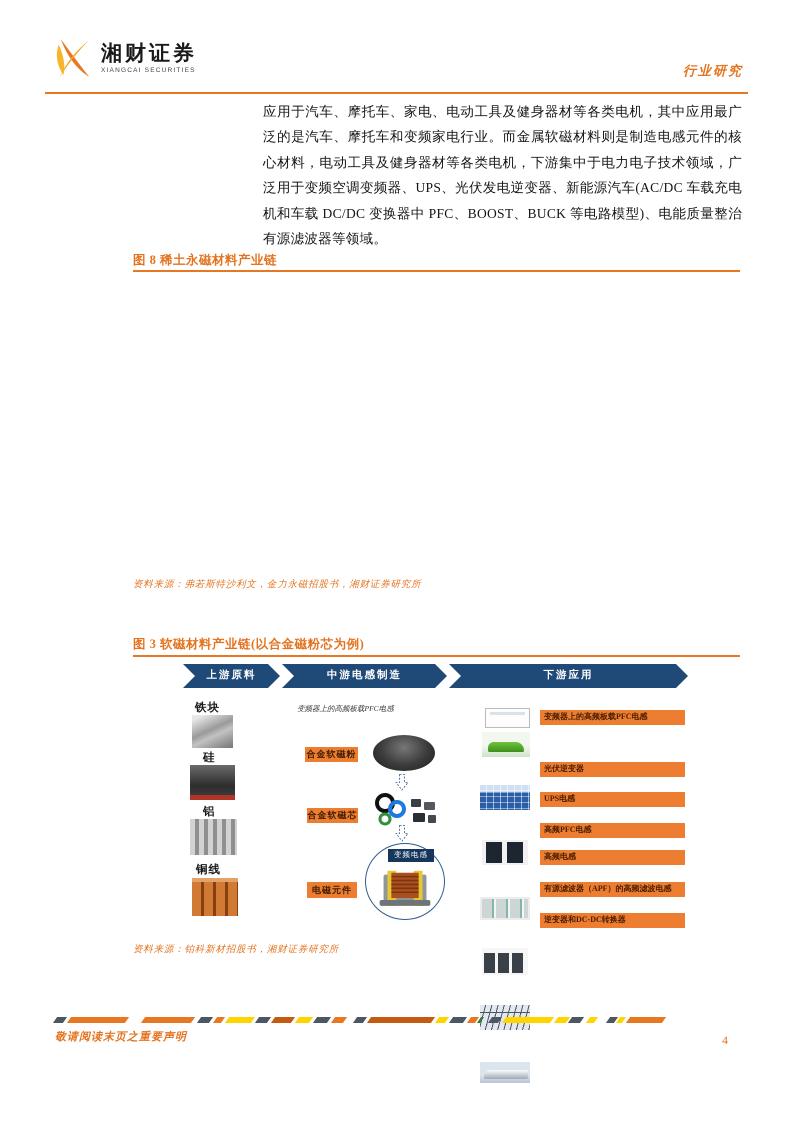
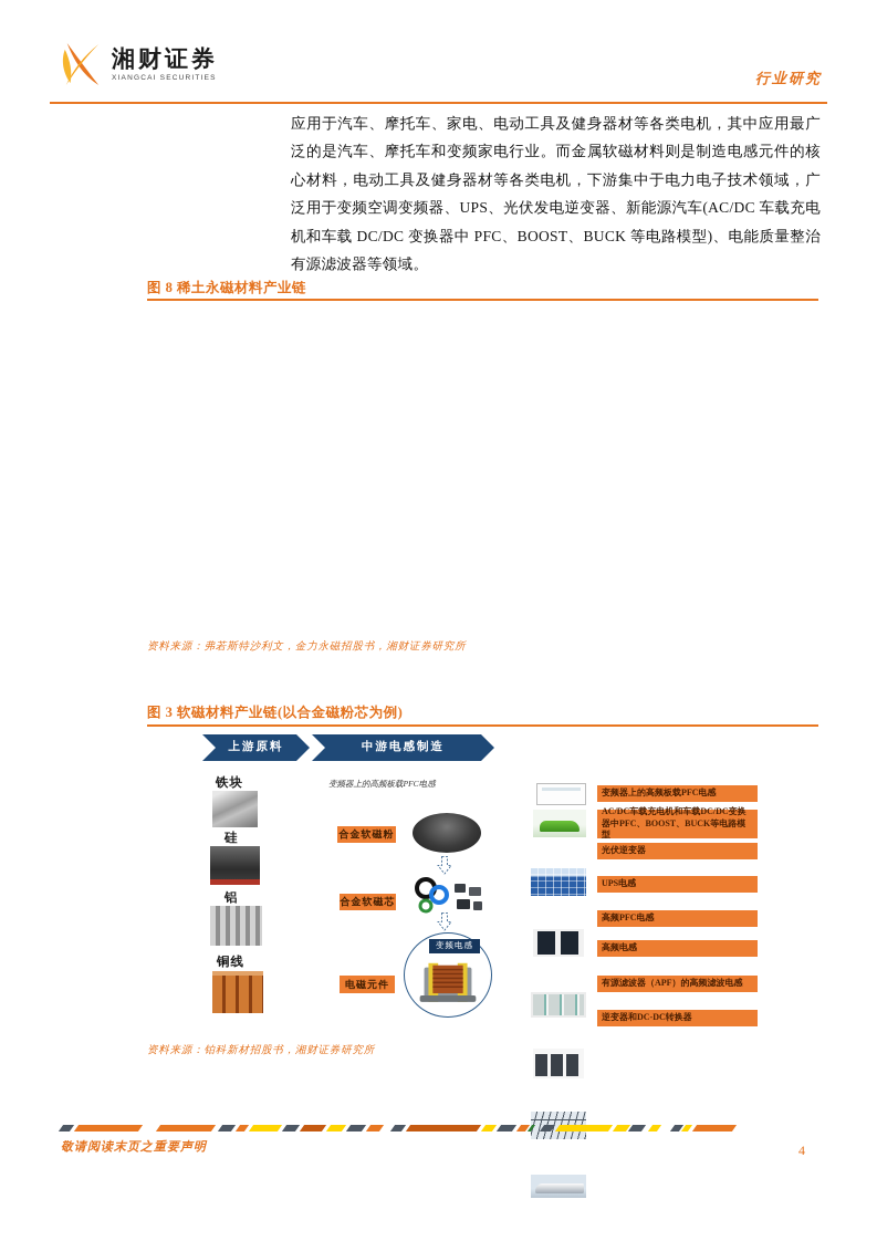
  湘财证券
  行业研究
  应用于汽车、摩托车、家电、电动工具及健身器材等各类电机，其中应用最广泛的是汽车、摩托车和变频家电行业。而金属软磁材料则是制造电感元件的核心材料，电动工具及健身器材等各类电机，下游集中于电力电子技术领域，广泛用于变频空调变频器、UPS、光伏发电逆变器、新能源汽车(AC/DC 车载充电机和车载 DC/DC 变换器中 PFC、BOOST、BUCK 等电路模型)、电能质量整治有源滤波器等领域。
  图 8 稀土永磁材料产业链
  资料来源：弗若斯特沙利文，金力永磁招股书，湘财证券研究所
  图 3 软磁材料产业链(以合金磁粉芯为例)
  上游原料
  中游电感制造
- 下游应用
  铁块
  硅
  铝
  铜线
  变频器上的高频板载PFC电感
  合金软磁粉
  合金软磁芯
  电磁元件
  变频电感
  变频器上的高频板载PFC电感
+ AC/DC车载充电机和车载DC/DC变换器中PFC、BOOST、BUCK等电路模型
  光伏逆变器
  UPS电感
  高频PFC电感
  高频电感
  有源滤波器（APF）的高频滤波电感
  逆变器和DC-DC转换器
  资料来源：铂科新材招股书，湘财证券研究所
  敬请阅读末页之重要声明
  4
